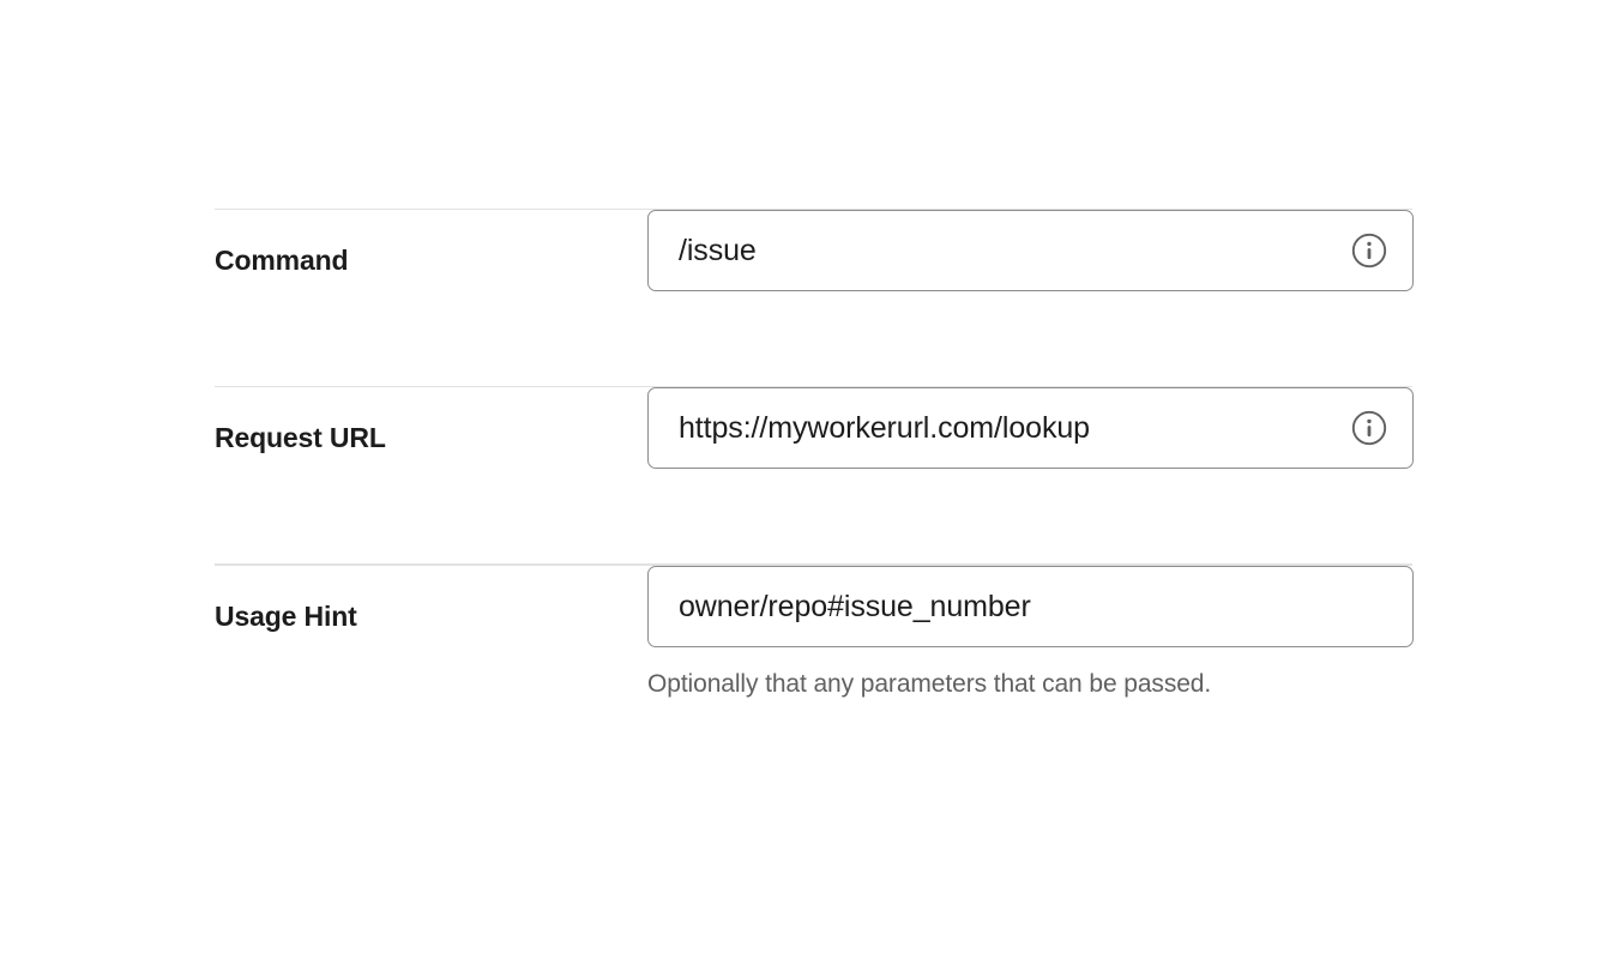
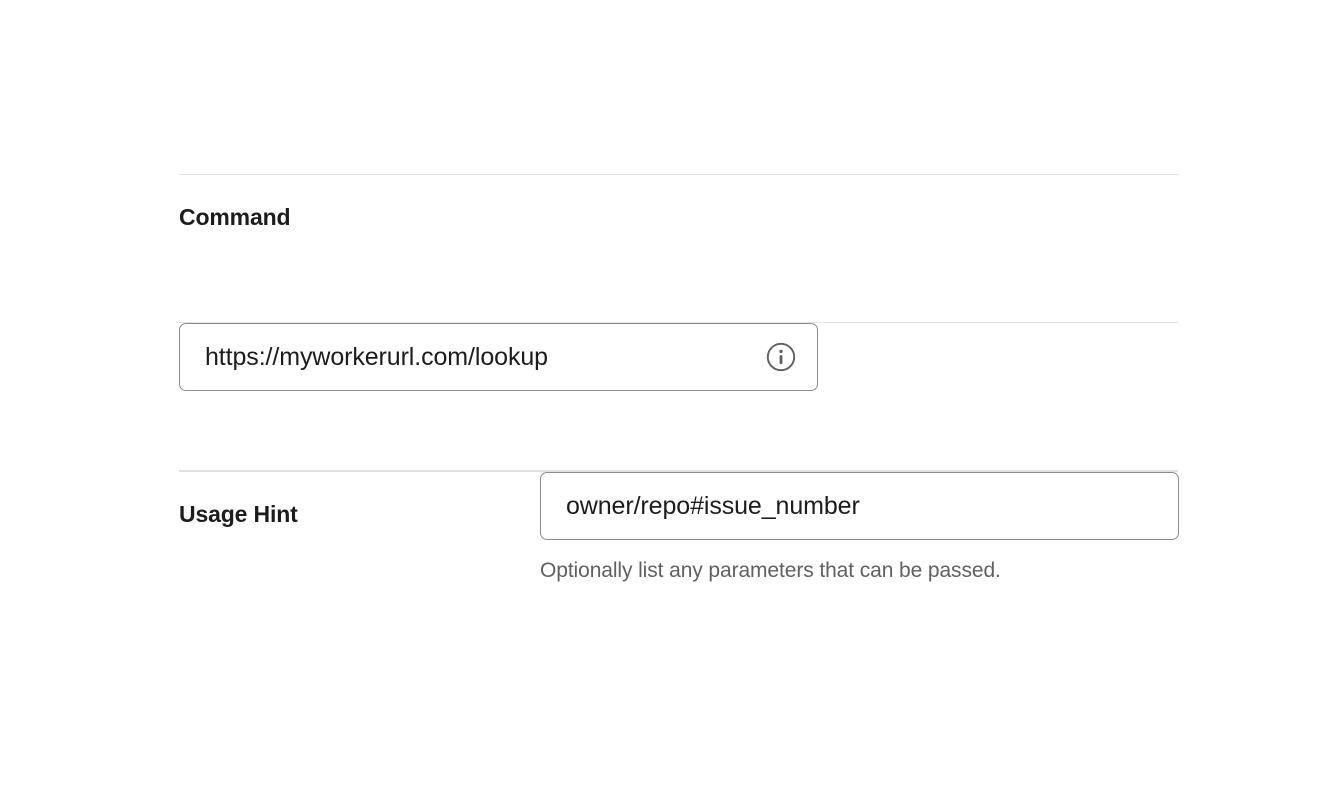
  Command
- /issue
- Request URL
  https://myworkerurl.com/lookup
  Usage Hint
  owner/repo#issue_number
- Optionally that any parameters that can be passed.
+ Optionally list any parameters that can be passed.
